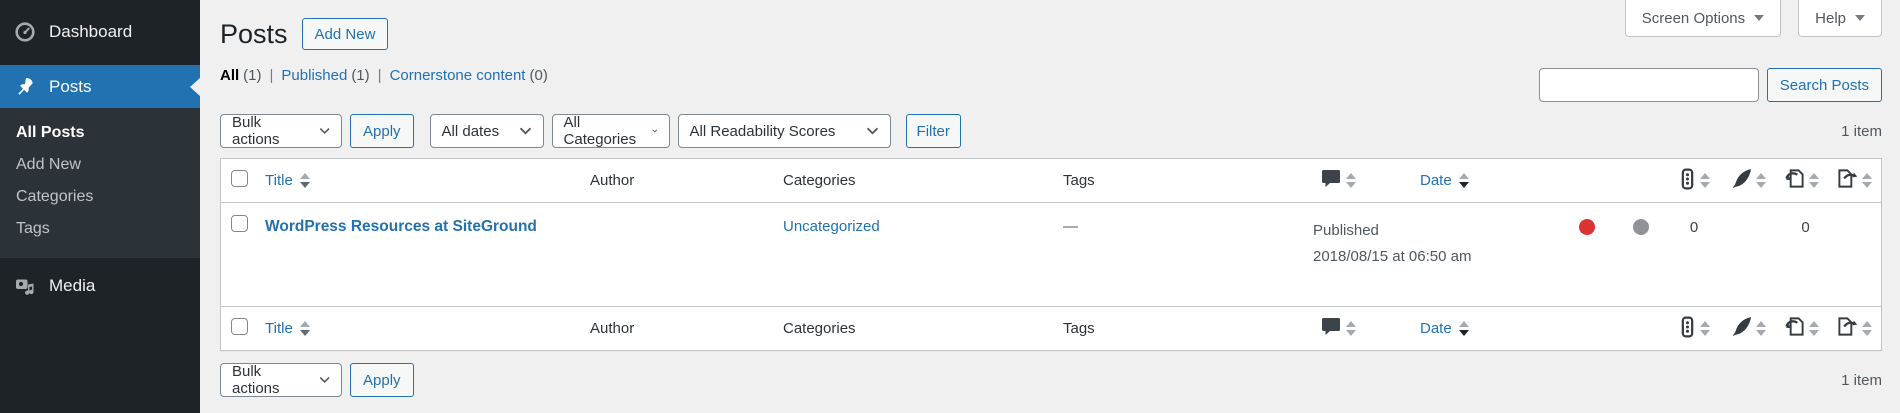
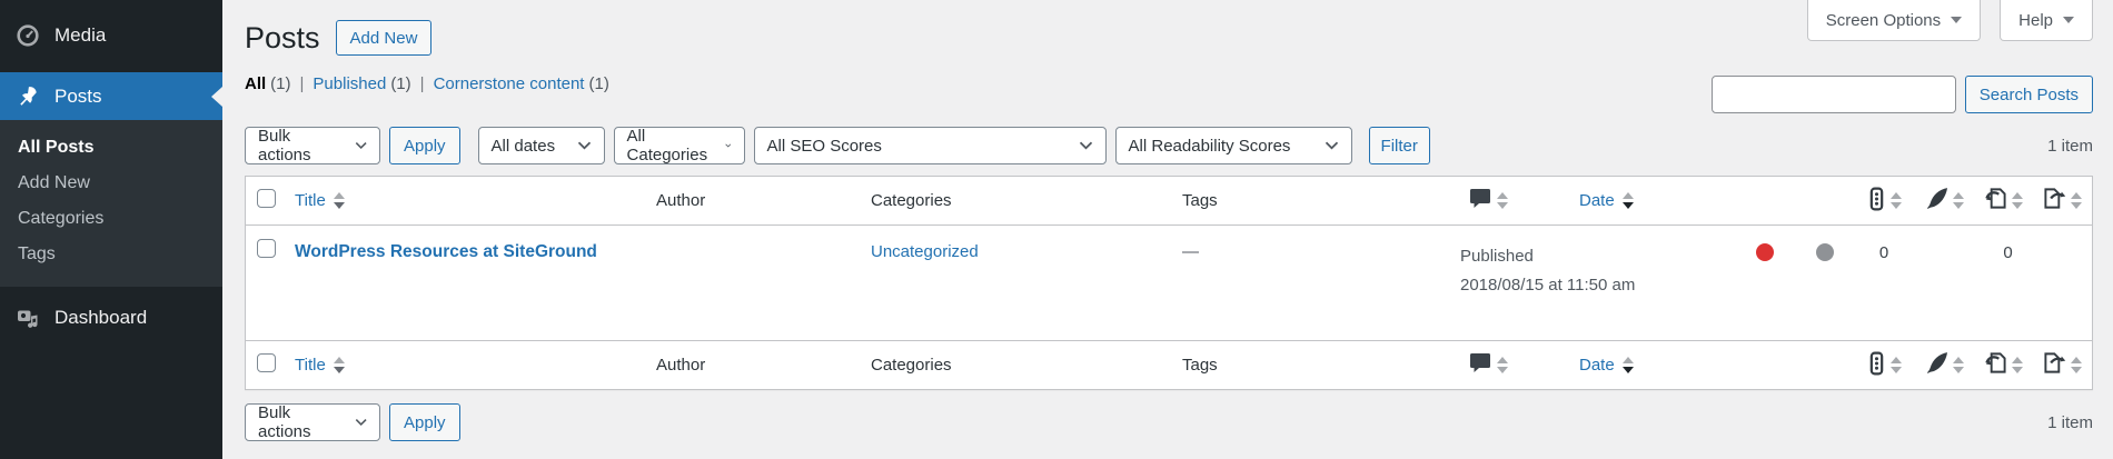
- Dashboard
+ Media
  Posts
  All Posts
  Add New
  Categories
  Tags
- Media
+ Dashboard
  Screen Options
  Help
  Search Posts
  Posts
  Add New
  All (1)
  |
  Published (1)
  |
- Cornerstone content (0)
+ Cornerstone content (1)
  Bulk actions
  Apply
  All dates
  All Categories
+ All SEO Scores
  All Readability Scores
  Filter
  1 item
  Title
  Author
  Categories
  Tags
  Date
  WordPress Resources at SiteGround
  Uncategorized
  —
  Published
- 2018/08/15 at 06:50 am
+ 2018/08/15 at 11:50 am
  0
  0
  Title
  Author
  Categories
  Tags
  Date
  Bulk actions
  Apply
  1 item
